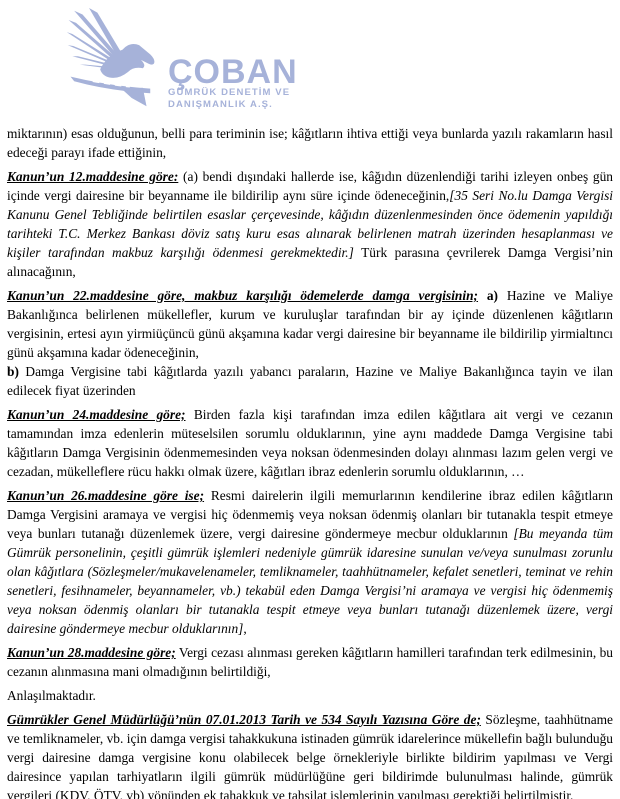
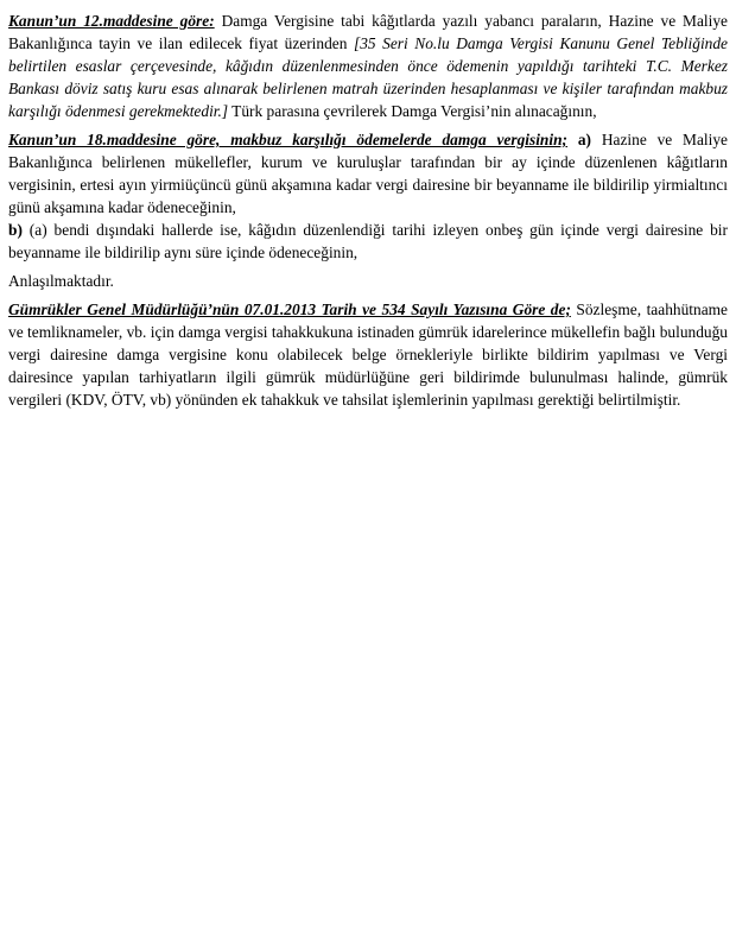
- ÇOBAN
- GÜMRÜK DENETİM VE
- DANIŞMANLIK A.Ş.
- miktarının) esas olduğunun, belli para teriminin ise; kâğıtların ihtiva ettiği veya bunlarda yazılı rakamların hasıl edeceği parayı ifade ettiğinin,
- Kanun’un 12.maddesine göre: (a) bendi dışındaki hallerde ise, kâğıdın düzenlendiği tarihi izleyen onbeş gün içinde vergi dairesine bir beyanname ile bildirilip aynı süre içinde ödeneceğinin,[35 Seri No.lu Damga Vergisi Kanunu Genel Tebliğinde belirtilen esaslar çerçevesinde, kâğıdın düzenlenmesinden önce ödemenin yapıldığı tarihteki T.C. Merkez Bankası döviz satış kuru esas alınarak belirlenen matrah üzerinden hesaplanması ve kişiler tarafından makbuz karşılığı ödenmesi gerekmektedir.] Türk parasına çevrilerek Damga Vergisi’nin alınacağının,
+ Kanun’un 12.maddesine göre: Damga Vergisine tabi kâğıtlarda yazılı yabancı paraların, Hazine ve Maliye Bakanlığınca tayin ve ilan edilecek fiyat üzerinden [35 Seri No.lu Damga Vergisi Kanunu Genel Tebliğinde belirtilen esaslar çerçevesinde, kâğıdın düzenlenmesinden önce ödemenin yapıldığı tarihteki T.C. Merkez Bankası döviz satış kuru esas alınarak belirlenen matrah üzerinden hesaplanması ve kişiler tarafından makbuz karşılığı ödenmesi gerekmektedir.] Türk parasına çevrilerek Damga Vergisi’nin alınacağının,
- Kanun’un 22.maddesine göre, makbuz karşılığı ödemelerde damga vergisinin; a) Hazine ve Maliye Bakanlığınca belirlenen mükellefler, kurum ve kuruluşlar tarafından bir ay içinde düzenlenen kâğıtların vergisinin, ertesi ayın yirmiüçüncü günü akşamına kadar vergi dairesine bir beyanname ile bildirilip yirmialtıncı günü akşamına kadar ödeneceğinin,
+ Kanun’un 18.maddesine göre, makbuz karşılığı ödemelerde damga vergisinin; a) Hazine ve Maliye Bakanlığınca belirlenen mükellefler, kurum ve kuruluşlar tarafından bir ay içinde düzenlenen kâğıtların vergisinin, ertesi ayın yirmiüçüncü günü akşamına kadar vergi dairesine bir beyanname ile bildirilip yirmialtıncı günü akşamına kadar ödeneceğinin,
- b) Damga Vergisine tabi kâğıtlarda yazılı yabancı paraların, Hazine ve Maliye Bakanlığınca tayin ve ilan edilecek fiyat üzerinden
+ b) (a) bendi dışındaki hallerde ise, kâğıdın düzenlendiği tarihi izleyen onbeş gün içinde vergi dairesine bir beyanname ile bildirilip aynı süre içinde ödeneceğinin,
- Kanun’un 24.maddesine göre; Birden fazla kişi tarafından imza edilen kâğıtlara ait vergi ve cezanın tamamından imza edenlerin müteselsilen sorumlu olduklarının, yine aynı maddede Damga Vergisine tabi kâğıtların Damga Vergisinin ödenmemesinden veya noksan ödenmesinden dolayı alınması lazım gelen vergi ve cezadan, mükelleflere rücu hakkı olmak üzere, kâğıtları ibraz edenlerin sorumlu olduklarının, …
- Kanun’un 26.maddesine göre ise; Resmi dairelerin ilgili memurlarının kendilerine ibraz edilen kâğıtların Damga Vergisini aramaya ve vergisi hiç ödenmemiş veya noksan ödenmiş olanları bir tutanakla tespit etmeye veya bunları tutanağı düzenlemek üzere, vergi dairesine göndermeye mecbur olduklarının [Bu meyanda tüm Gümrük personelinin, çeşitli gümrük işlemleri nedeniyle gümrük idaresine sunulan ve/veya sunulması zorunlu olan kâğıtlara (Sözleşmeler/mukavelenameler, temliknameler, taahhütnameler, kefalet senetleri, teminat ve rehin senetleri, fesihnameler, beyannameler, vb.) tekabül eden Damga Vergisi’ni aramaya ve vergisi hiç ödenmemiş veya noksan ödenmiş olanları bir tutanakla tespit etmeye veya bunları tutanağı düzenlemek üzere, vergi dairesine göndermeye mecbur olduklarının],
- Kanun’un 28.maddesine göre; Vergi cezası alınması gereken kâğıtların hamilleri tarafından terk edilmesinin, bu cezanın alınmasına mani olmadığının belirtildiği,
  Anlaşılmaktadır.
  Gümrükler Genel Müdürlüğü’nün 07.01.2013 Tarih ve 534 Sayılı Yazısına Göre de; Sözleşme, taahhütname ve temliknameler, vb. için damga vergisi tahakkukuna istinaden gümrük idarelerince mükellefin bağlı bulunduğu vergi dairesine damga vergisine konu olabilecek belge örnekleriyle birlikte bildirim yapılması ve Vergi dairesince yapılan tarhiyatların ilgili gümrük müdürlüğüne geri bildirimde bulunulması halinde, gümrük vergileri (KDV, ÖTV, vb) yönünden ek tahakkuk ve tahsilat işlemlerinin yapılması gerektiği belirtilmiştir.
